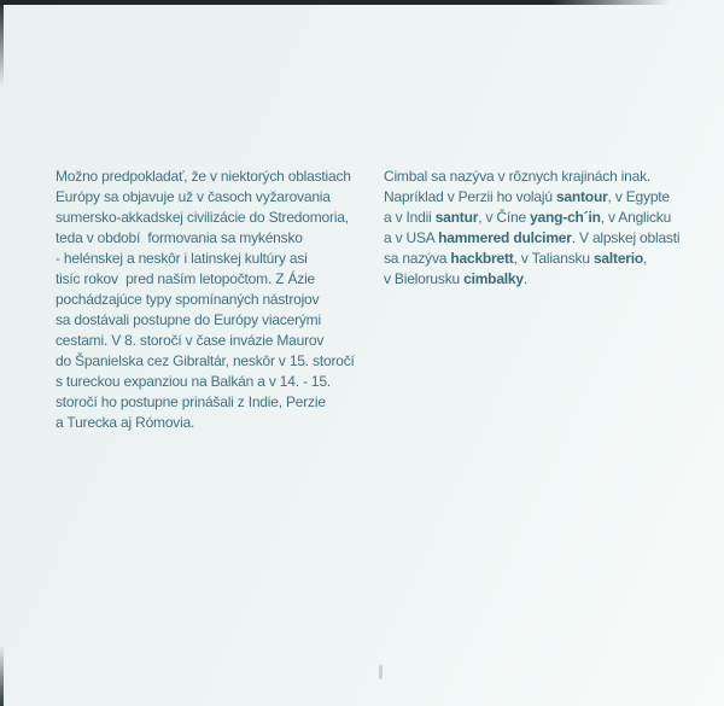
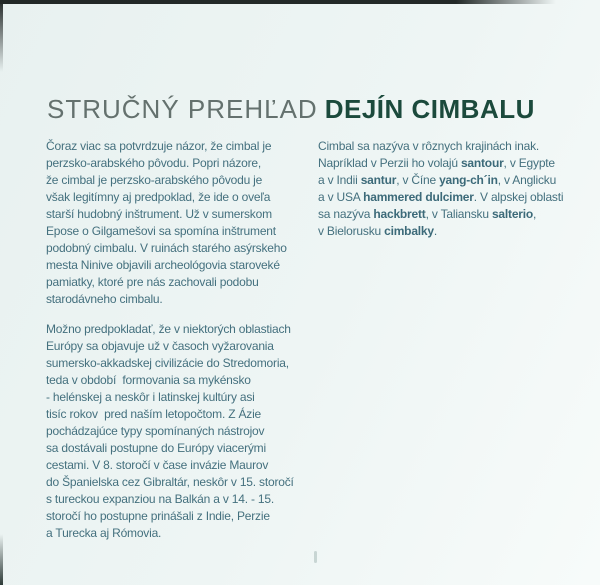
+ STRUČNÝ PREHĽAD DEJÍN CIMBALU
+ Čoraz viac sa potvrdzuje názor, že cimbal je
+ perzsko-arabského pôvodu. Popri názore,
+ že cimbal je perzsko-arabského pôvodu je
+ však legitímny aj predpoklad, že ide o oveľa
+ starší hudobný inštrument. Už v sumerskom
+ Epose o Gilgamešovi sa spomína inštrument
+ podobný cimbalu. V ruinách starého asýrskeho
+ mesta Ninive objavili archeológovia staroveké
+ pamiatky, ktoré pre nás zachovali podobu
+ starodávneho cimbalu.
  Možno predpokladať, že v niektorých oblastiach
  Európy sa objavuje už v časoch vyžarovania
  sumersko-akkadskej civilizácie do Stredomoria,
  teda v období formovania sa mykénsko
  - helénskej a neskôr i latinskej kultúry asi
  tisíc rokov pred naším letopočtom. Z Ázie
  pochádzajúce typy spomínaných nástrojov
  sa dostávali postupne do Európy viacerými
  cestami. V 8. storočí v čase invázie Maurov
  do Španielska cez Gibraltár, neskôr v 15. storočí
  s tureckou expanziou na Balkán a v 14. - 15.
  storočí ho postupne prinášali z Indie, Perzie
  a Turecka aj Rómovia.
  Cimbal sa nazýva v rôznych krajinách inak.
  Napríklad v Perzii ho volajú santour, v Egypte
  a v Indii santur, v Číne yang-ch´in, v Anglicku
  a v USA hammered dulcimer. V alpskej oblasti
  sa nazýva hackbrett, v Taliansku salterio,
  v Bielorusku cimbalky.
